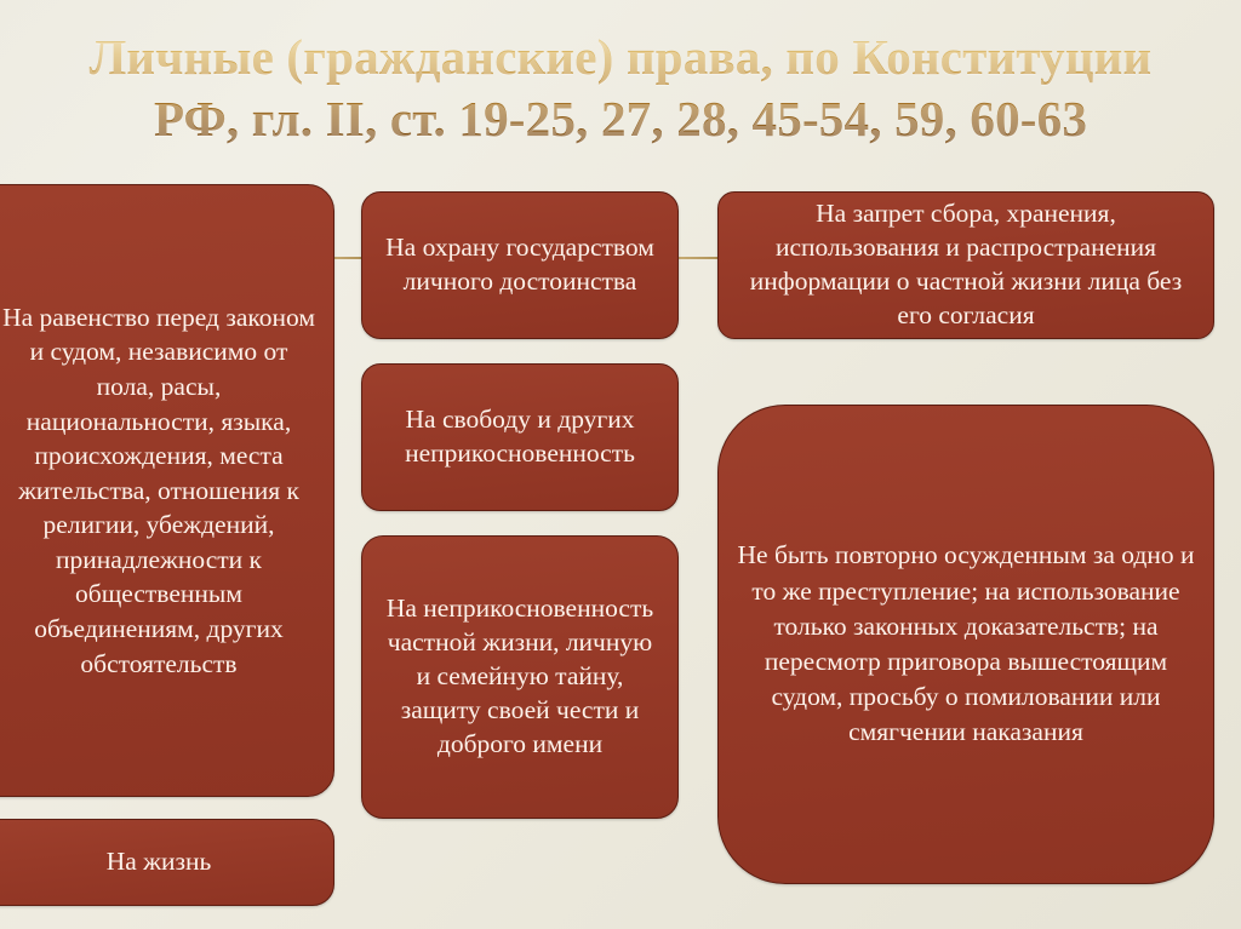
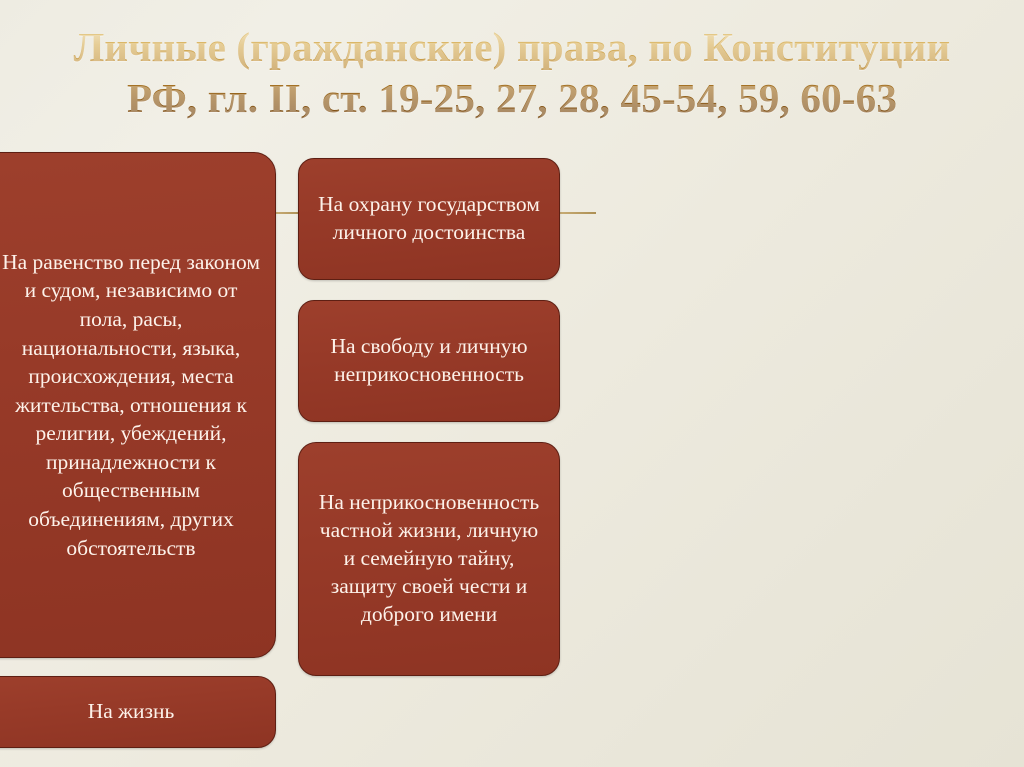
  Личные (гражданские) права, по Конституции
  РФ, гл. II, ст. 19-25, 27, 28, 45-54, 59, 60-63
  На равенство перед законом и судом, независимо от пола, расы, национальности, языка, происхождения, места жительства, отношения к религии, убеждений, принадлежности к общественным объединениям, других обстоятельств
  На жизнь
  На охрану государством личного достоинства
- На свободу и других неприкосновенность
+ На свободу и личную неприкосновенность
  На неприкосновенность частной жизни, личную и семейную тайну, защиту своей чести и доброго имени
- На запрет сбора, хранения, использования и распространения информации о частной жизни лица без его согласия
- Не быть повторно осужденным за одно и то же преступление; на использование только законных доказательств; на пересмотр приговора вышестоящим судом, просьбу о помиловании или смягчении наказания
